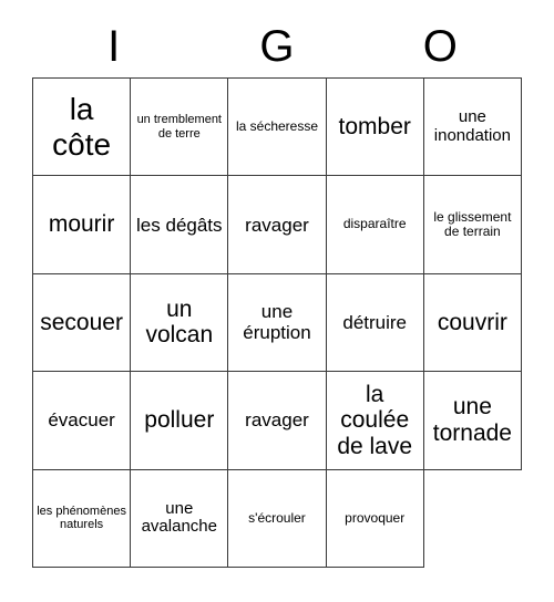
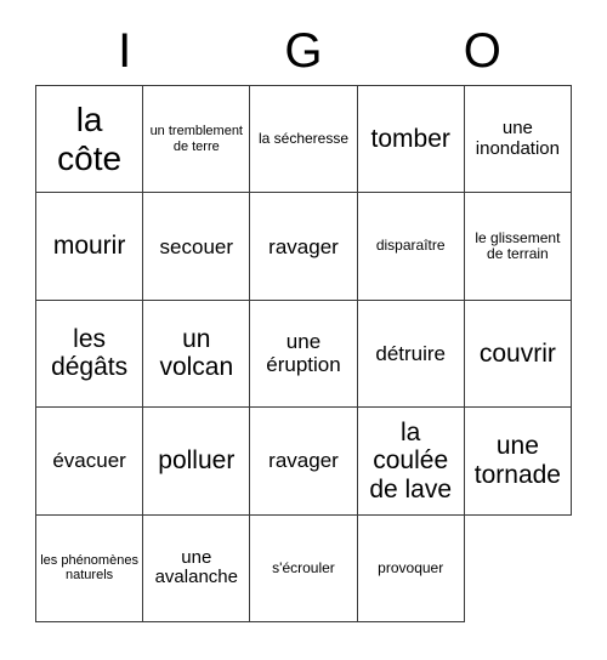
  I
  G
  O
  la côte
  un tremblement de terre
  la sécheresse
  tomber
  une inondation
  mourir
- les dégâts
+ secouer
  ravager
  disparaître
  le glissement de terrain
- secouer
+ les dégâts
  un volcan
  une éruption
  détruire
  couvrir
  évacuer
  polluer
  ravager
  la coulée de lave
  une tornade
  les phénomènes naturels
  une avalanche
  s'écrouler
  provoquer
